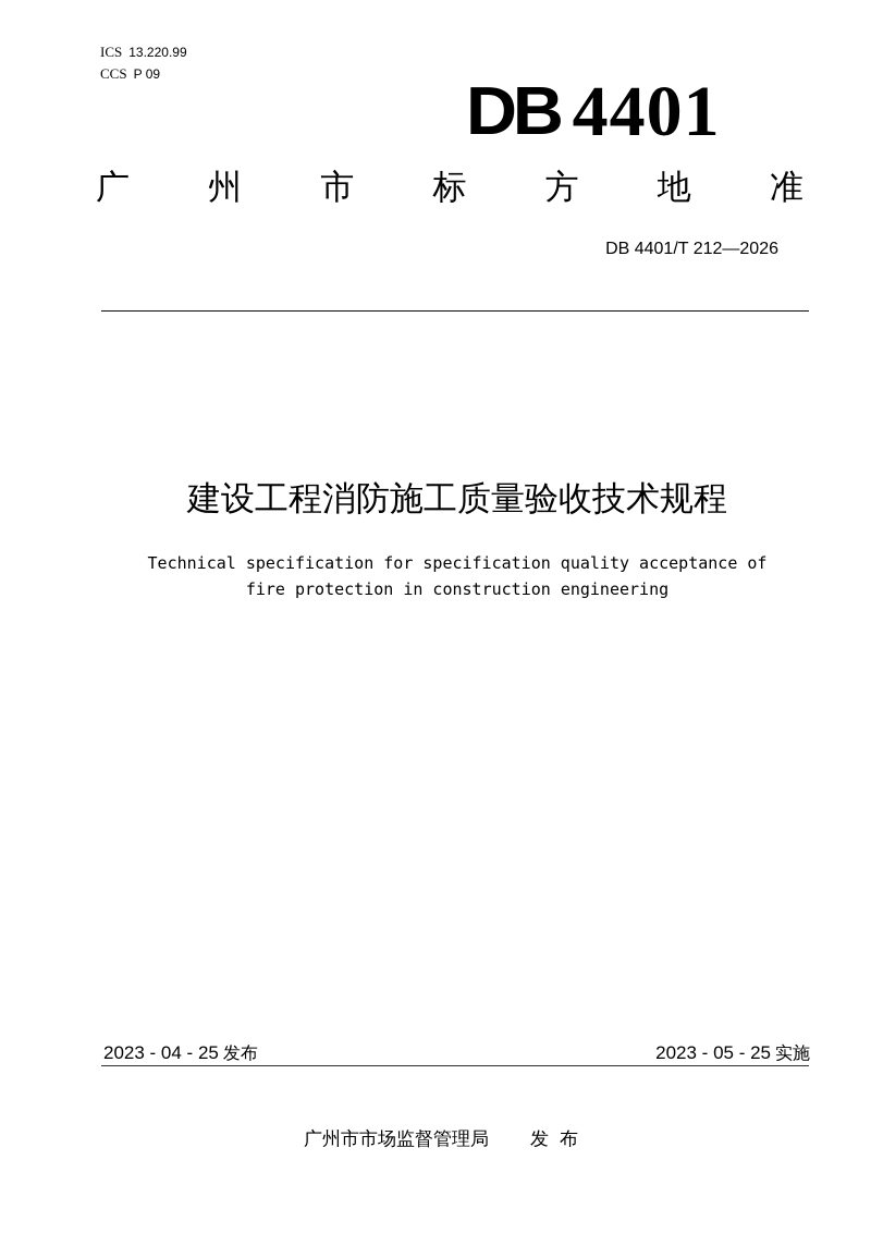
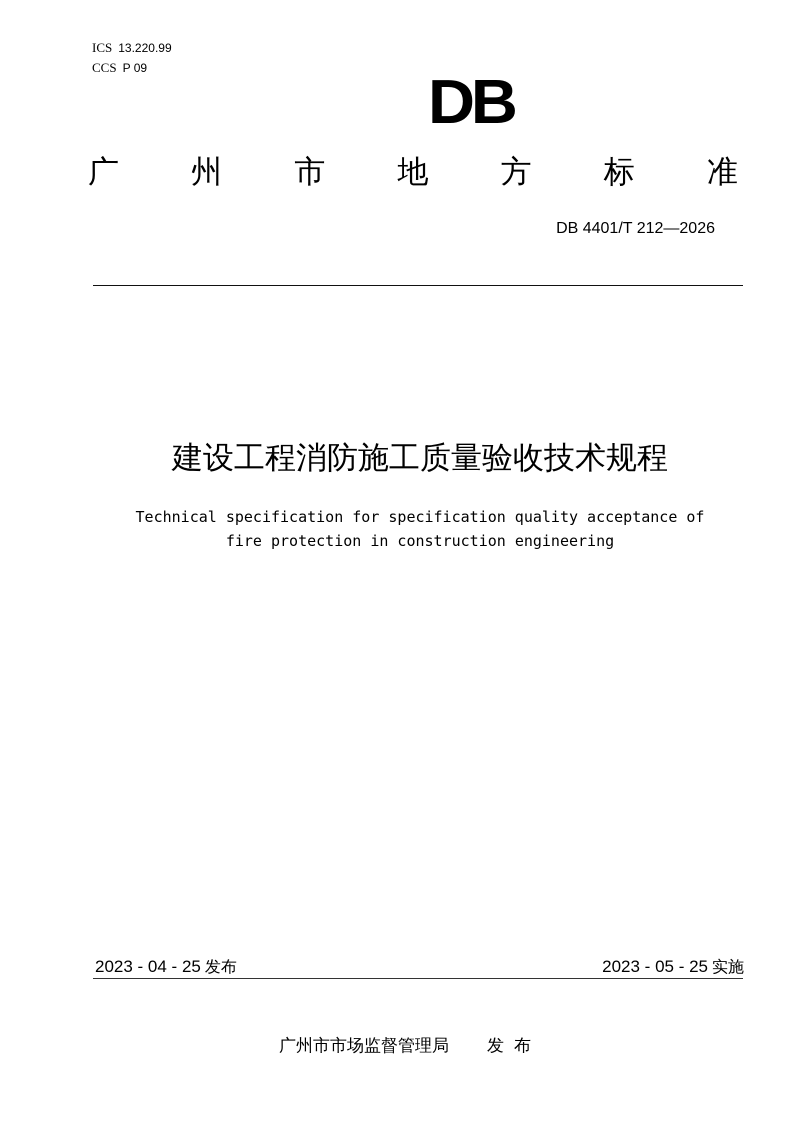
  ICS 13.220.99
  CCS P 09
  DB
- 4401
  广
  州
  市
- 标
+ 地
  方
- 地
+ 标
  准
  DB 4401/T 212—2026
  建设工程消防施工质量验收技术规程
  Technical specification for specification quality acceptance of
  fire protection in construction engineering
  2023 - 04 - 25 发布
  2023 - 05 - 25 实施
  广州市市场监督管理局 发布
